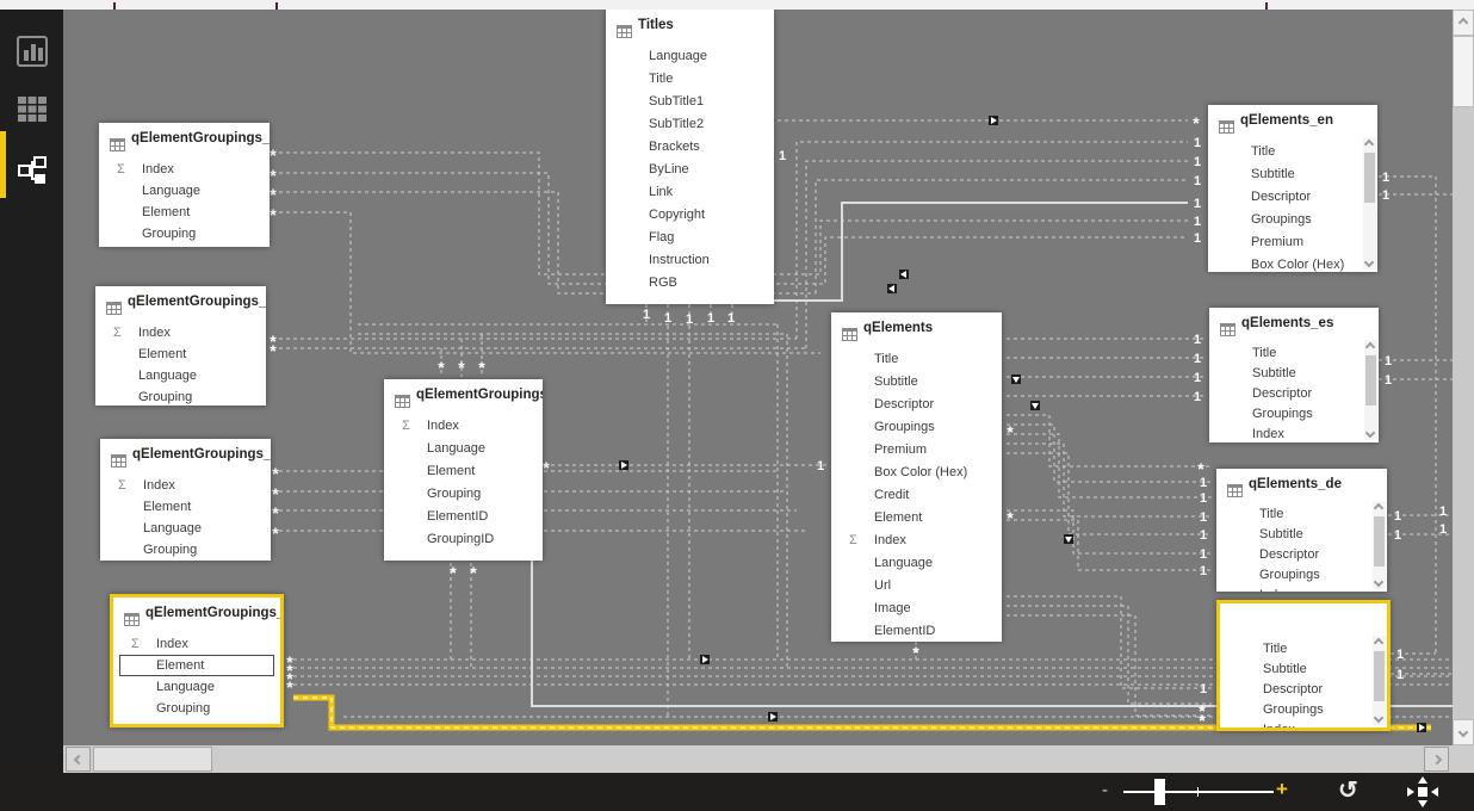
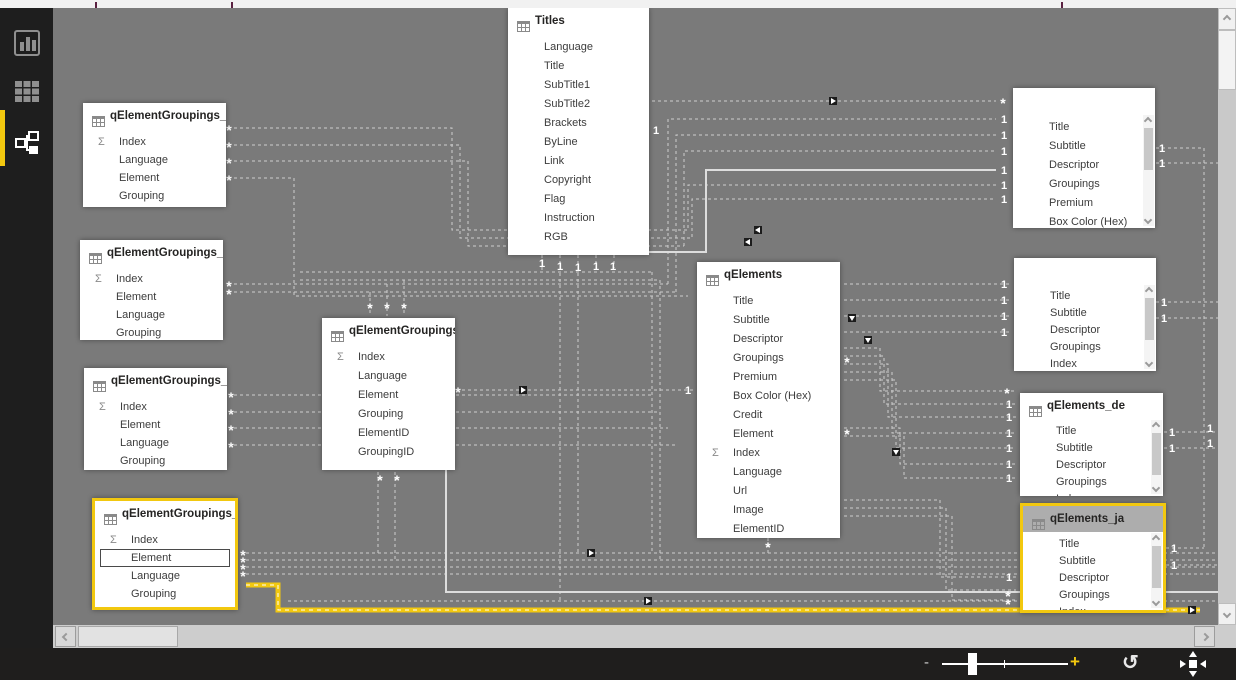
  *
  *
  *
  *
  *
  *
  *
  *
  *
  *
  *
  *
  *
  *
  *
  *
  *
  *
  *
  *
  *
  *
  *
  *
  *
  *
  *
  1
  1
  1
  1
  1
  1
  1
  1
  1
  1
  1
  1
  1
  1
  1
  1
  1
  1
  1
  1
  1
  1
  1
  1
  1
  1
  1
  1
  1
  1
  1
  1
  1
  1
  qElementGroupings_
  Σ
  Index
  Language
  Element
  Grouping
  qElementGroupings_
  Σ
  Index
  Element
  Language
  Grouping
  qElementGroupings_
  Σ
  Index
  Element
  Language
  Grouping
  qElementGroupings
  Σ
  Index
  Element
  Language
  Grouping
  Titles
  Language
  Title
  SubTitle1
  SubTitle2
  Brackets
  ByLine
  Link
  Copyright
  Flag
  Instruction
  RGB
  qElementGrouping
  Σ
  Index
  Language
  Element
  Grouping
  ElementID
  GroupingID
  qElements
  Title
  Subtitle
  Descriptor
  Groupings
  Premium
  Box Color (Hex)
  Credit
  Element
  Σ
  Index
  Language
  Url
  Image
  ElementID
- qElements_en
  Title
  Subtitle
  Descriptor
  Groupings
  Premium
  Box Color (Hex)
- qElements_es
  Title
  Subtitle
  Descriptor
  Groupings
  Index
  qElements_de
  Title
  Subtitle
  Descriptor
  Groupings
+ qElements_ja
  Title
  Subtitle
  Descriptor
  Groupings
  -
  +
  ↺
